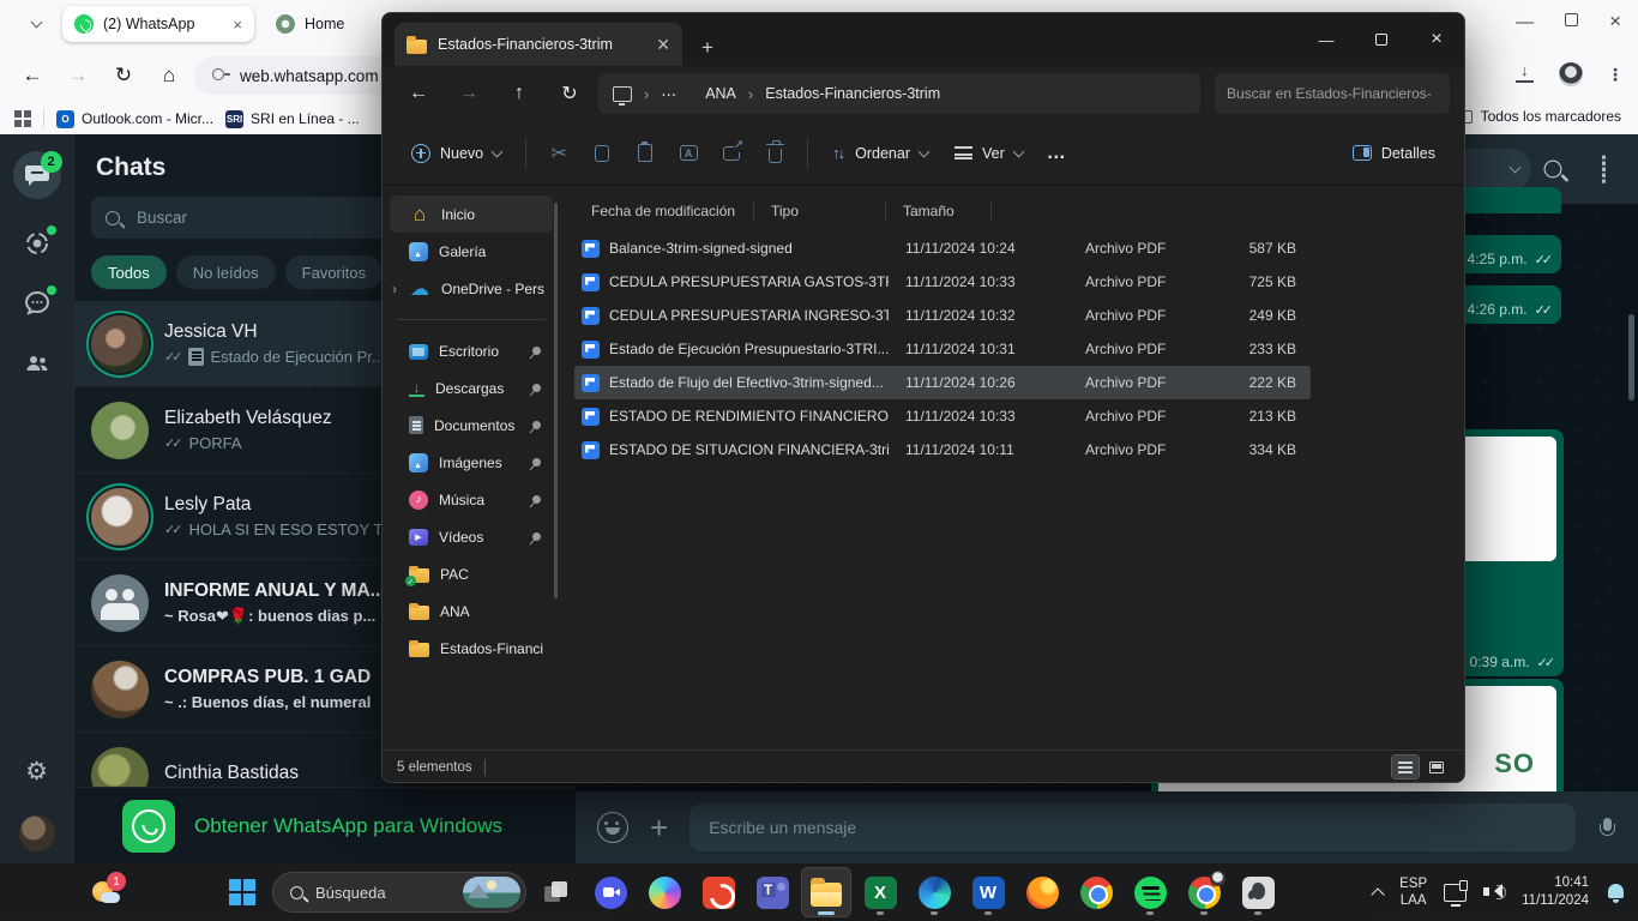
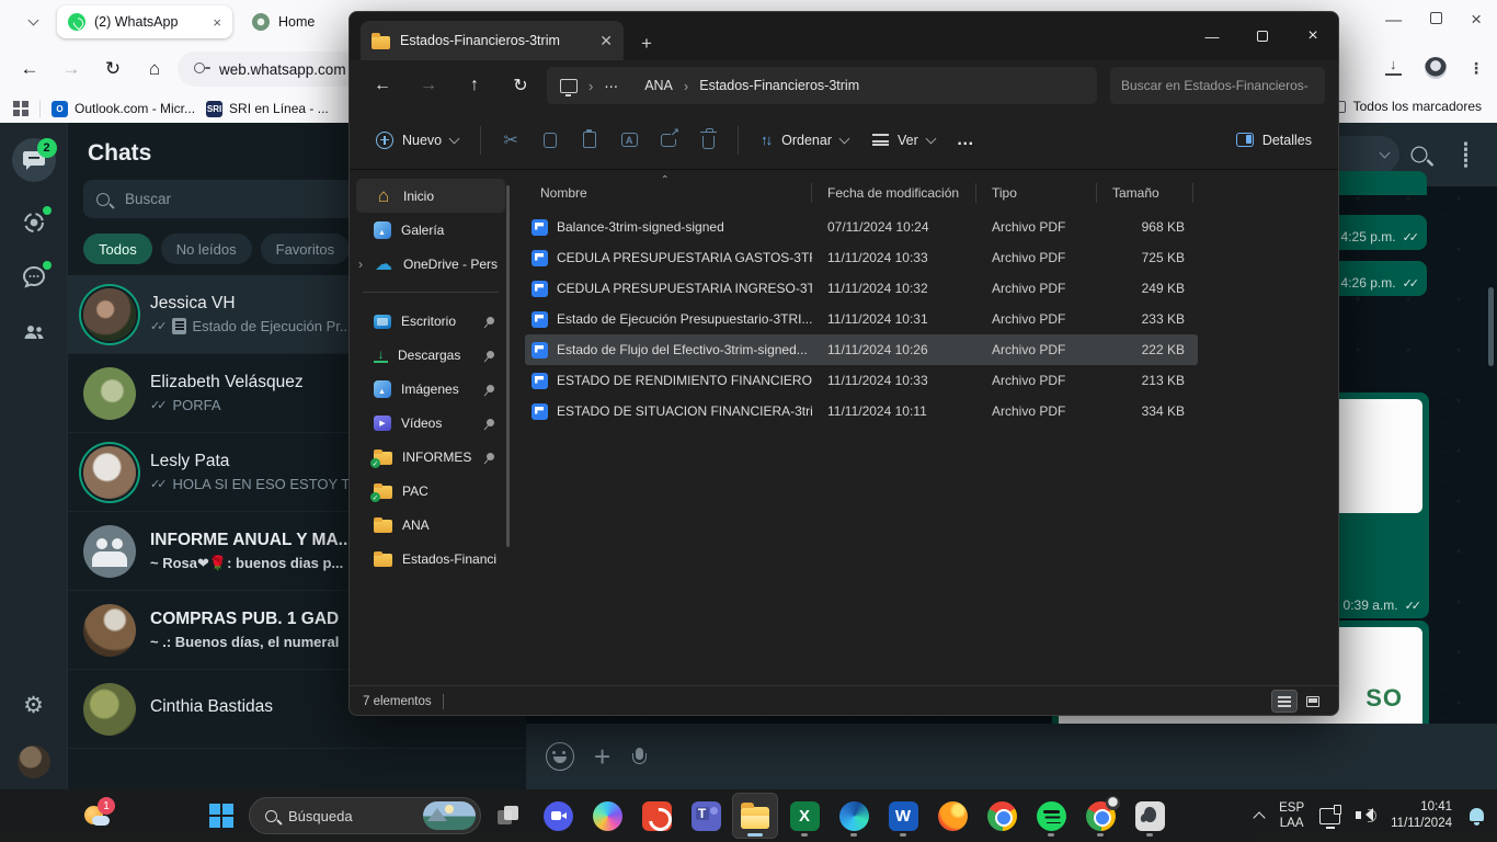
  (2) WhatsApp
  ×
  Home
  —
  ×
  ←
  →
  ↻
  ⌂
  web.whatsapp.com
  ⋮
  O
  Outlook.com - Micr...
  SRI
  SRI en Línea - ...
  Todos los marcadores
  2
  ⚙
  Chats
  Buscar
  Todos
  No leídos
  Favoritos
  Jessica VH
  ✓✓
  Estado de Ejecución Pr..
  Elizabeth Velásquez
  ✓✓
  PORFA
  Lesly Pata
  ✓✓
  HOLA SI EN ESO ESTOY T
  INFORME ANUAL Y MA..
  ~ Rosa❤🌹: buenos dias p...
  COMPRAS PUB. 1 GAD
  ~ .: Buenos días, el numeral
  Cinthia Bastidas
- Obtener WhatsApp para Windows
  ⋮
  ⋮
  ⋮
  4:25 p.m.
  ✓✓
  4:26 p.m.
  ✓✓
  0:39 a.m.
  ✓✓
  SO
  +
- Escribe un mensaje
  Estados-Financieros-3trim
  ✕
  +
  —
  ×
  ←
  →
  ↑
  ↻
  ›
  ⋯
  ANA
  ›
  Estados-Financieros-3trim
  Buscar en Estados-Financieros-
  Nuevo
  ✂
  A
  ↑↓
  Ordenar
  Ver
  …
  Detalles
  Inicio
  Galería
  ›
  OneDrive - Pers
  Escritorio
  Descargas
- Documentos
  Imágenes
- Música
  Vídeos
+ INFORMES
  PAC
  ANA
  Estados-Financi
+ Nombre
+ ⌃
  Fecha de modificación
  Tipo
  Tamaño
  Balance-3trim-signed-signed
- 11/11/2024 10:24
+ 07/11/2024 10:24
  Archivo PDF
- 587 KB
+ 968 KB
  CEDULA PRESUPUESTARIA GASTOS-3T
  11/11/2024 10:33
  Archivo PDF
  725 KB
  CEDULA PRESUPUESTARIA INGRESO-3T
  11/11/2024 10:32
  Archivo PDF
  249 KB
  Estado de Ejecución Presupuestario-3TRI...
  11/11/2024 10:31
  Archivo PDF
  233 KB
  Estado de Flujo del Efectivo-3trim-signed...
  11/11/2024 10:26
  Archivo PDF
  222 KB
  ESTADO DE RENDIMIENTO FINANCIERO
  11/11/2024 10:33
  Archivo PDF
  213 KB
  ESTADO DE SITUACION FINANCIERA-3tri
  11/11/2024 10:11
  Archivo PDF
  334 KB
- 5 elementos
+ 7 elementos
  1
  Búsqueda
  X
  W
  ESP
  LAA
  10:41
  11/11/2024
